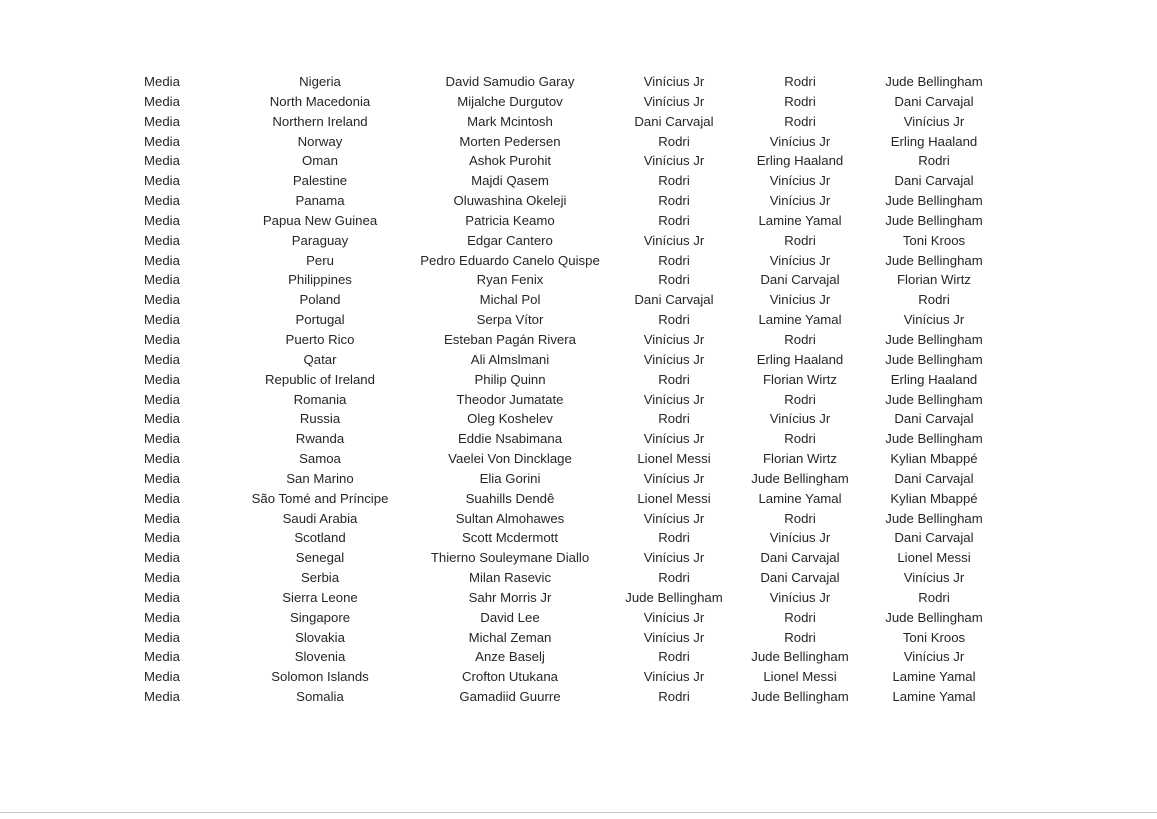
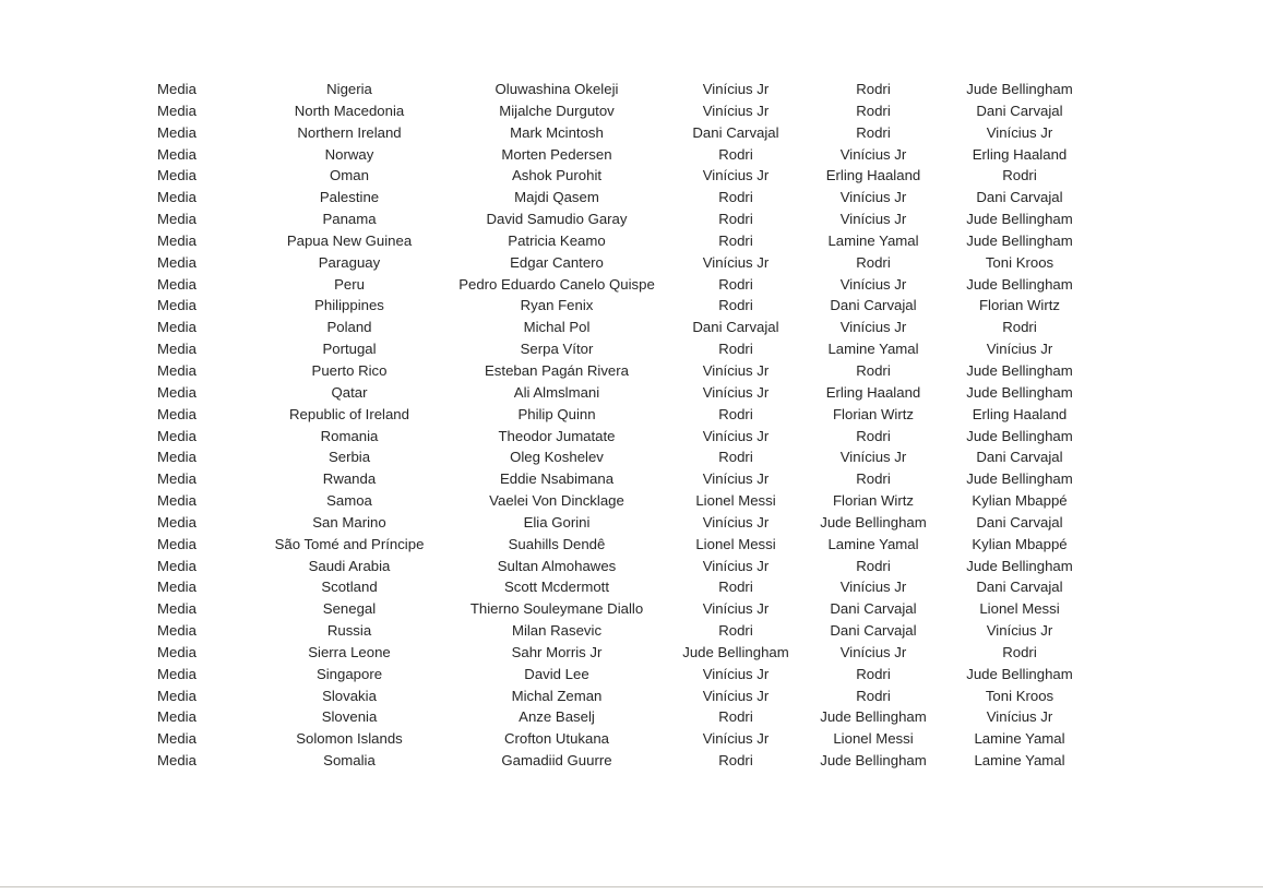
- Media	Nigeria	David Samudio Garay	Vinícius Jr	Rodri	Jude Bellingham
+ Media	Nigeria	Oluwashina Okeleji	Vinícius Jr	Rodri	Jude Bellingham
  Media	North Macedonia	Mijalche Durgutov	Vinícius Jr	Rodri	Dani Carvajal
  Media	Northern Ireland	Mark Mcintosh	Dani Carvajal	Rodri	Vinícius Jr
  Media	Norway	Morten Pedersen	Rodri	Vinícius Jr	Erling Haaland
  Media	Oman	Ashok Purohit	Vinícius Jr	Erling Haaland	Rodri
  Media	Palestine	Majdi Qasem	Rodri	Vinícius Jr	Dani Carvajal
- Media	Panama	Oluwashina Okeleji	Rodri	Vinícius Jr	Jude Bellingham
+ Media	Panama	David Samudio Garay	Rodri	Vinícius Jr	Jude Bellingham
  Media	Papua New Guinea	Patricia Keamo	Rodri	Lamine Yamal	Jude Bellingham
  Media	Paraguay	Edgar Cantero	Vinícius Jr	Rodri	Toni Kroos
  Media	Peru	Pedro Eduardo Canelo Quispe	Rodri	Vinícius Jr	Jude Bellingham
  Media	Philippines	Ryan Fenix	Rodri	Dani Carvajal	Florian Wirtz
  Media	Poland	Michal Pol	Dani Carvajal	Vinícius Jr	Rodri
  Media	Portugal	Serpa Vítor	Rodri	Lamine Yamal	Vinícius Jr
  Media	Puerto Rico	Esteban Pagán Rivera	Vinícius Jr	Rodri	Jude Bellingham
  Media	Qatar	Ali Almslmani	Vinícius Jr	Erling Haaland	Jude Bellingham
  Media	Republic of Ireland	Philip Quinn	Rodri	Florian Wirtz	Erling Haaland
  Media	Romania	Theodor Jumatate	Vinícius Jr	Rodri	Jude Bellingham
- Media	Russia	Oleg Koshelev	Rodri	Vinícius Jr	Dani Carvajal
+ Media	Serbia	Oleg Koshelev	Rodri	Vinícius Jr	Dani Carvajal
  Media	Rwanda	Eddie Nsabimana	Vinícius Jr	Rodri	Jude Bellingham
  Media	Samoa	Vaelei Von Dincklage	Lionel Messi	Florian Wirtz	Kylian Mbappé
  Media	San Marino	Elia Gorini	Vinícius Jr	Jude Bellingham	Dani Carvajal
  Media	São Tomé and Príncipe	Suahills Dendê	Lionel Messi	Lamine Yamal	Kylian Mbappé
  Media	Saudi Arabia	Sultan Almohawes	Vinícius Jr	Rodri	Jude Bellingham
  Media	Scotland	Scott Mcdermott	Rodri	Vinícius Jr	Dani Carvajal
  Media	Senegal	Thierno Souleymane Diallo	Vinícius Jr	Dani Carvajal	Lionel Messi
- Media	Serbia	Milan Rasevic	Rodri	Dani Carvajal	Vinícius Jr
+ Media	Russia	Milan Rasevic	Rodri	Dani Carvajal	Vinícius Jr
  Media	Sierra Leone	Sahr Morris Jr	Jude Bellingham	Vinícius Jr	Rodri
  Media	Singapore	David Lee	Vinícius Jr	Rodri	Jude Bellingham
  Media	Slovakia	Michal Zeman	Vinícius Jr	Rodri	Toni Kroos
  Media	Slovenia	Anze Baselj	Rodri	Jude Bellingham	Vinícius Jr
  Media	Solomon Islands	Crofton Utukana	Vinícius Jr	Lionel Messi	Lamine Yamal
  Media	Somalia	Gamadiid Guurre	Rodri	Jude Bellingham	Lamine Yamal
